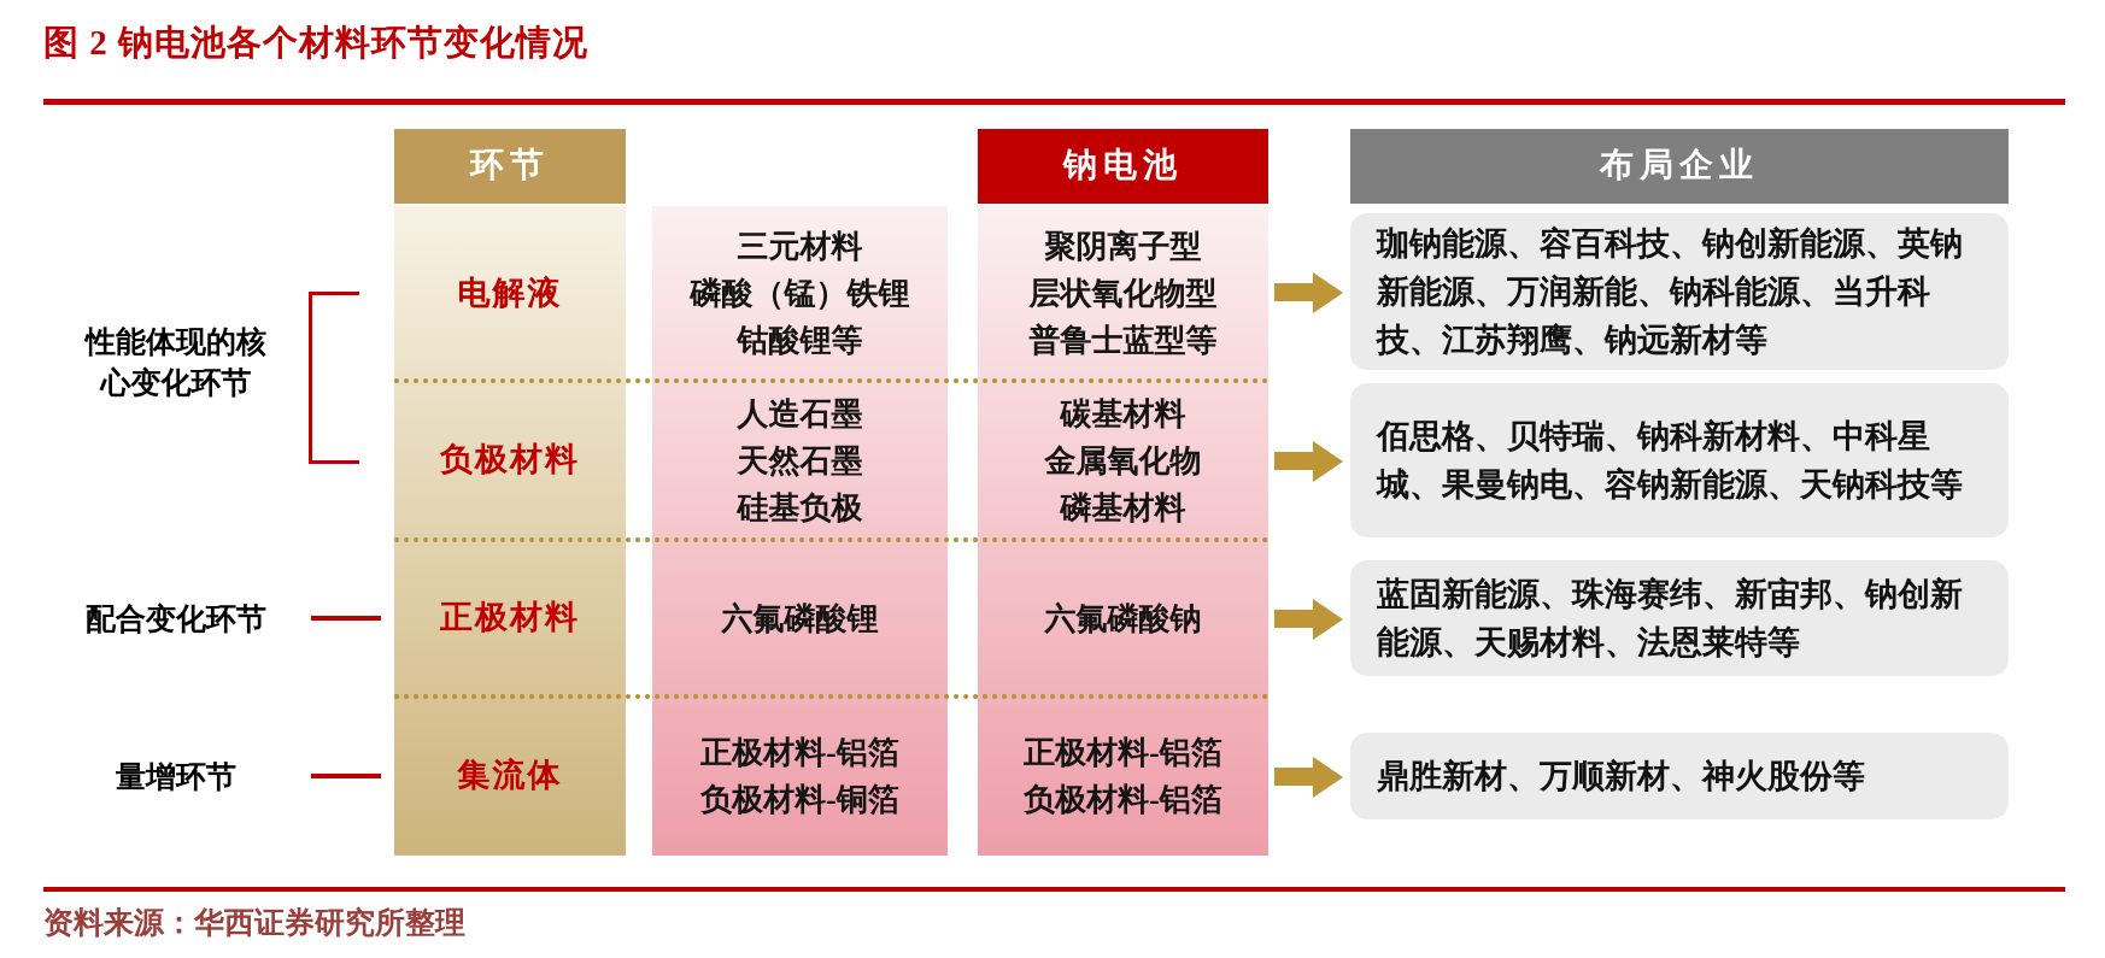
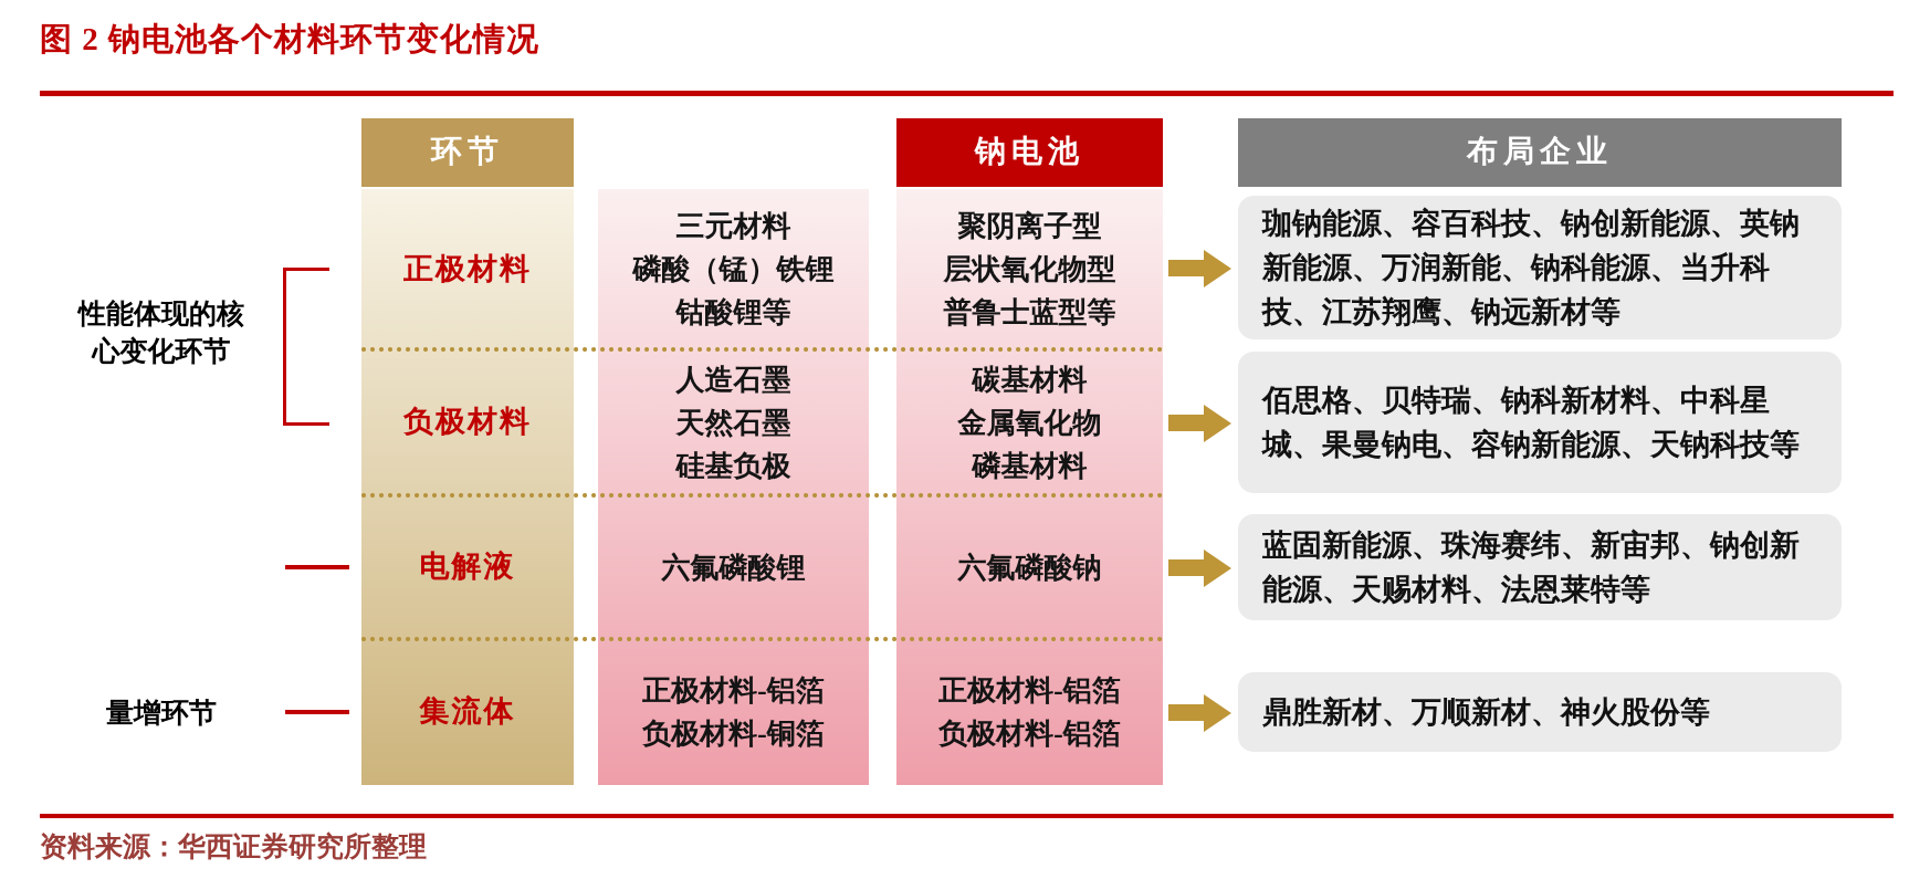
  图 2 钠电池各个材料环节变化情况
  环节
  钠电池
  布局企业
- 电解液
+ 正极材料
  负极材料
- 正极材料
+ 电解液
  集流体
  三元材料
  磷酸（锰）铁锂
  钴酸锂等
  人造石墨
  天然石墨
  硅基负极
  六氟磷酸锂
  正极材料-铝箔
  负极材料-铜箔
  聚阴离子型
  层状氧化物型
  普鲁士蓝型等
  碳基材料
  金属氧化物
  磷基材料
  六氟磷酸钠
  正极材料-铝箔
  负极材料-铝箔
  珈钠能源、容百科技、钠创新能源、英钠新能源、万润新能、钠科能源、当升科技、江苏翔鹰、钠远新材等
  佰思格、贝特瑞、钠科新材料、中科星城、果曼钠电、容钠新能源、天钠科技等
  蓝固新能源、珠海赛纬、新宙邦、钠创新能源、天赐材料、法恩莱特等
  鼎胜新材、万顺新材、神火股份等
  性能体现的核
  心变化环节
- 配合变化环节
  量增环节
  资料来源：华西证券研究所整理
